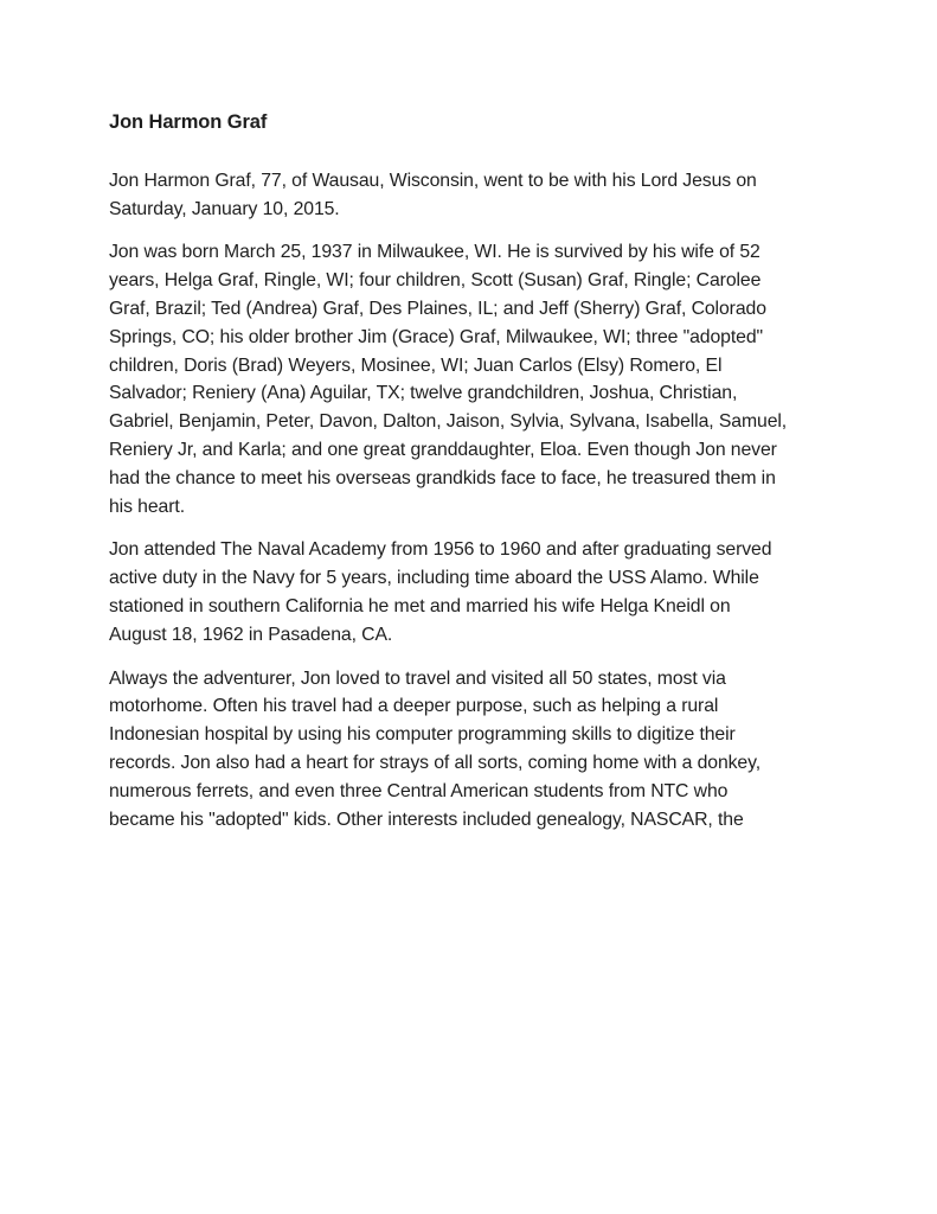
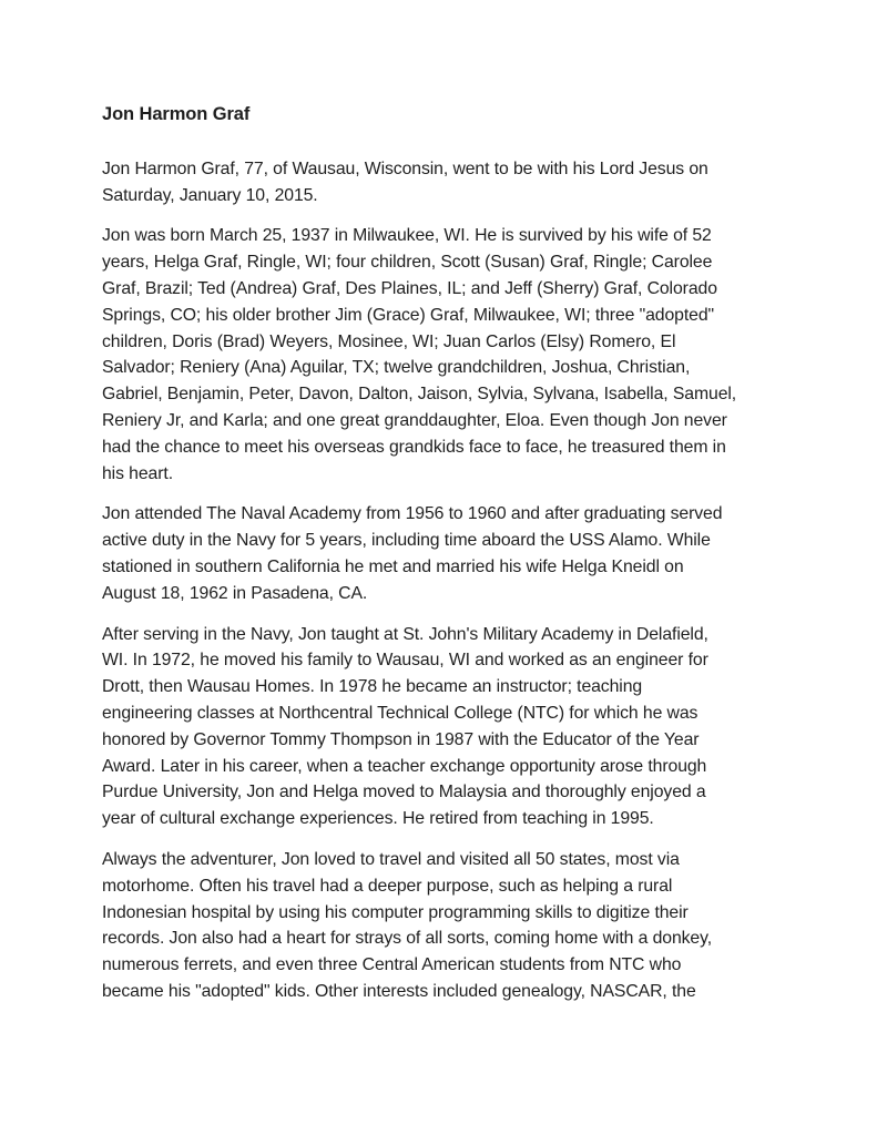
  Jon Harmon Graf
  Jon Harmon Graf, 77, of Wausau, Wisconsin, went to be with his Lord Jesus on
  Saturday, January 10, 2015.
  Jon was born March 25, 1937 in Milwaukee, WI. He is survived by his wife of 52
  years, Helga Graf, Ringle, WI; four children, Scott (Susan) Graf, Ringle; Carolee
  Graf, Brazil; Ted (Andrea) Graf, Des Plaines, IL; and Jeff (Sherry) Graf, Colorado
  Springs, CO; his older brother Jim (Grace) Graf, Milwaukee, WI; three "adopted"
  children, Doris (Brad) Weyers, Mosinee, WI; Juan Carlos (Elsy) Romero, El
  Salvador; Reniery (Ana) Aguilar, TX; twelve grandchildren, Joshua, Christian,
  Gabriel, Benjamin, Peter, Davon, Dalton, Jaison, Sylvia, Sylvana, Isabella, Samuel,
  Reniery Jr, and Karla; and one great granddaughter, Eloa. Even though Jon never
  had the chance to meet his overseas grandkids face to face, he treasured them in
  his heart.
  Jon attended The Naval Academy from 1956 to 1960 and after graduating served
  active duty in the Navy for 5 years, including time aboard the USS Alamo. While
  stationed in southern California he met and married his wife Helga Kneidl on
  August 18, 1962 in Pasadena, CA.
+ After serving in the Navy, Jon taught at St. John's Military Academy in Delafield,
+ WI. In 1972, he moved his family to Wausau, WI and worked as an engineer for
+ Drott, then Wausau Homes. In 1978 he became an instructor; teaching
+ engineering classes at Northcentral Technical College (NTC) for which he was
+ honored by Governor Tommy Thompson in 1987 with the Educator of the Year
+ Award. Later in his career, when a teacher exchange opportunity arose through
+ Purdue University, Jon and Helga moved to Malaysia and thoroughly enjoyed a
+ year of cultural exchange experiences. He retired from teaching in 1995.
  Always the adventurer, Jon loved to travel and visited all 50 states, most via
  motorhome. Often his travel had a deeper purpose, such as helping a rural
  Indonesian hospital by using his computer programming skills to digitize their
  records. Jon also had a heart for strays of all sorts, coming home with a donkey,
  numerous ferrets, and even three Central American students from NTC who
  became his "adopted" kids. Other interests included genealogy, NASCAR, the
